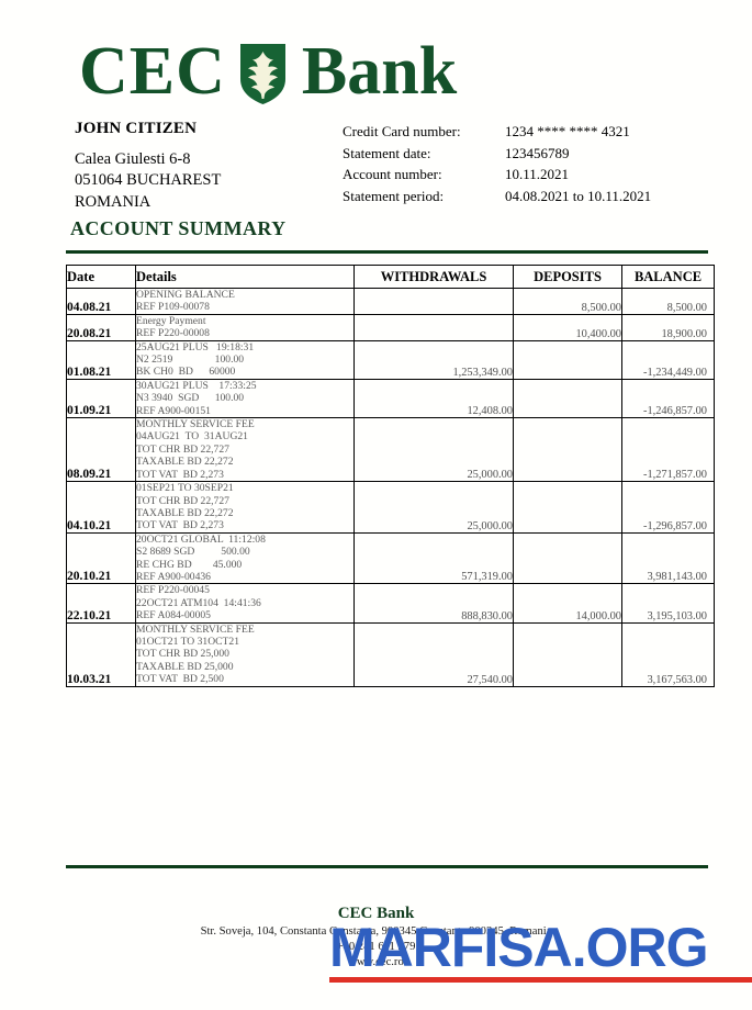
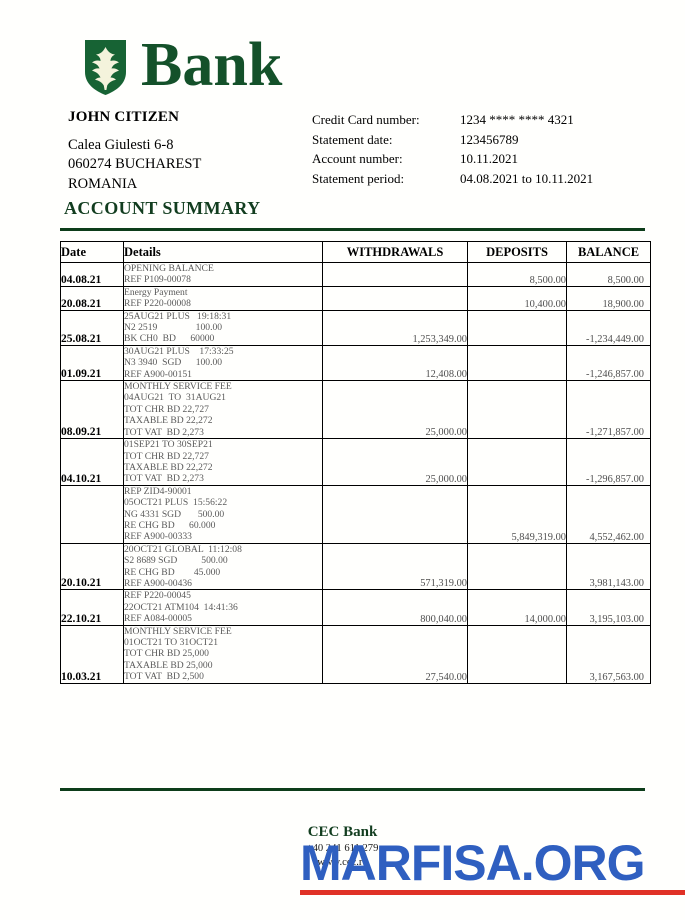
- CEC
  Bank
  JOHN CITIZEN
  Calea Giulesti 6-8
- 051064 BUCHAREST
+ 060274 BUCHAREST
  ROMANIA
  Credit Card number:
  1234 **** **** 4321
  Statement date:
  123456789
  Account number:
  10.11.2021
  Statement period:
  04.08.2021 to 10.11.2021
  ACCOUNT SUMMARY
  Date	Details	WITHDRAWALS	DEPOSITS	BALANCE
  04.08.21	OPENING BALANCE REF P109-00078		8,500.00	8,500.00
  20.08.21	Energy Payment REF P220-00008		10,400.00	18,900.00
- 01.08.21	25AUG21 PLUS 19:18:31 N2 2519 100.00 BK CH0 BD 60000	1,253,349.00		-1,234,449.00
+ 25.08.21	25AUG21 PLUS 19:18:31 N2 2519 100.00 BK CH0 BD 60000	1,253,349.00		-1,234,449.00
  01.09.21	30AUG21 PLUS 17:33:25 N3 3940 SGD 100.00 REF A900-00151	12,408.00		-1,246,857.00
  08.09.21	MONTHLY SERVICE FEE 04AUG21 TO 31AUG21 TOT CHR BD 22,727 TAXABLE BD 22,272 TOT VAT BD 2,273	25,000.00		-1,271,857.00
  04.10.21	01SEP21 TO 30SEP21 TOT CHR BD 22,727 TAXABLE BD 22,272 TOT VAT BD 2,273	25,000.00		-1,296,857.00
+ 	REP ZID4-90001 05OCT21 PLUS 15:56:22 NG 4331 SGD 500.00 RE CHG BD 60.000 REF A900-00333		5,849,319.00	4,552,462.00
  20.10.21	20OCT21 GLOBAL 11:12:08 S2 8689 SGD 500.00 RE CHG BD 45.000 REF A900-00436	571,319.00		3,981,143.00
- 22.10.21	REF P220-00045 22OCT21 ATM104 14:41:36 REF A084-00005	888,830.00	14,000.00	3,195,103.00
+ 22.10.21	REF P220-00045 22OCT21 ATM104 14:41:36 REF A084-00005	800,040.00	14,000.00	3,195,103.00
  10.03.21	MONTHLY SERVICE FEE 01OCT21 TO 31OCT21 TOT CHR BD 25,000 TAXABLE BD 25,000 TOT VAT BD 2,500	27,540.00		3,167,563.00
  CEC Bank
- Str. Soveja, 104, Constanta Constanta, 900345 Constanta 900345, Romania
  +40 241 611 279
  www.cec.ro
  MARFISA.ORG
